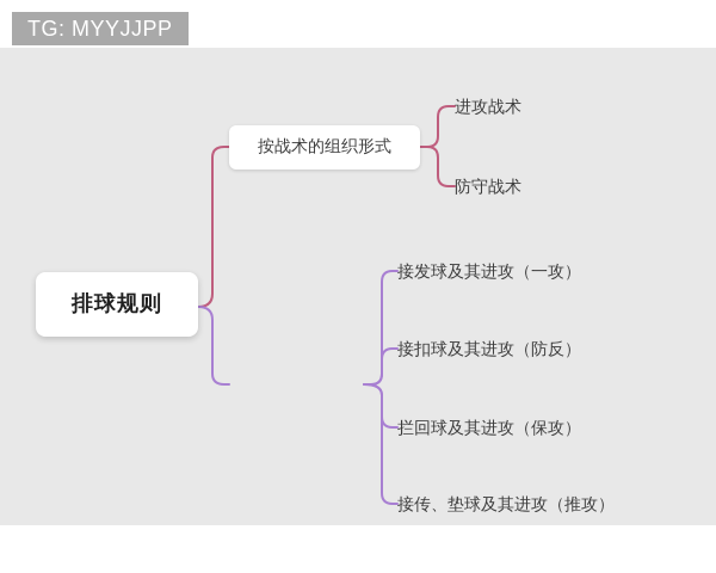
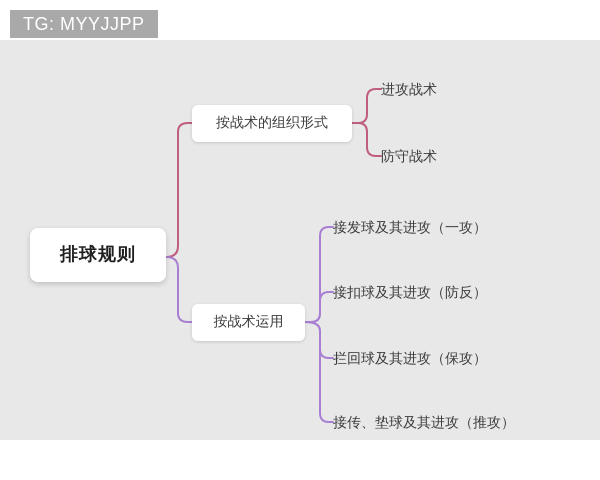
  排球规则
  按战术的组织形式
+ 按战术运用
  进攻战术
  防守战术
  接发球及其进攻（一攻）
  接扣球及其进攻（防反）
  拦回球及其进攻（保攻）
  接传、垫球及其进攻（推攻）
  TG: MYYJJPP
